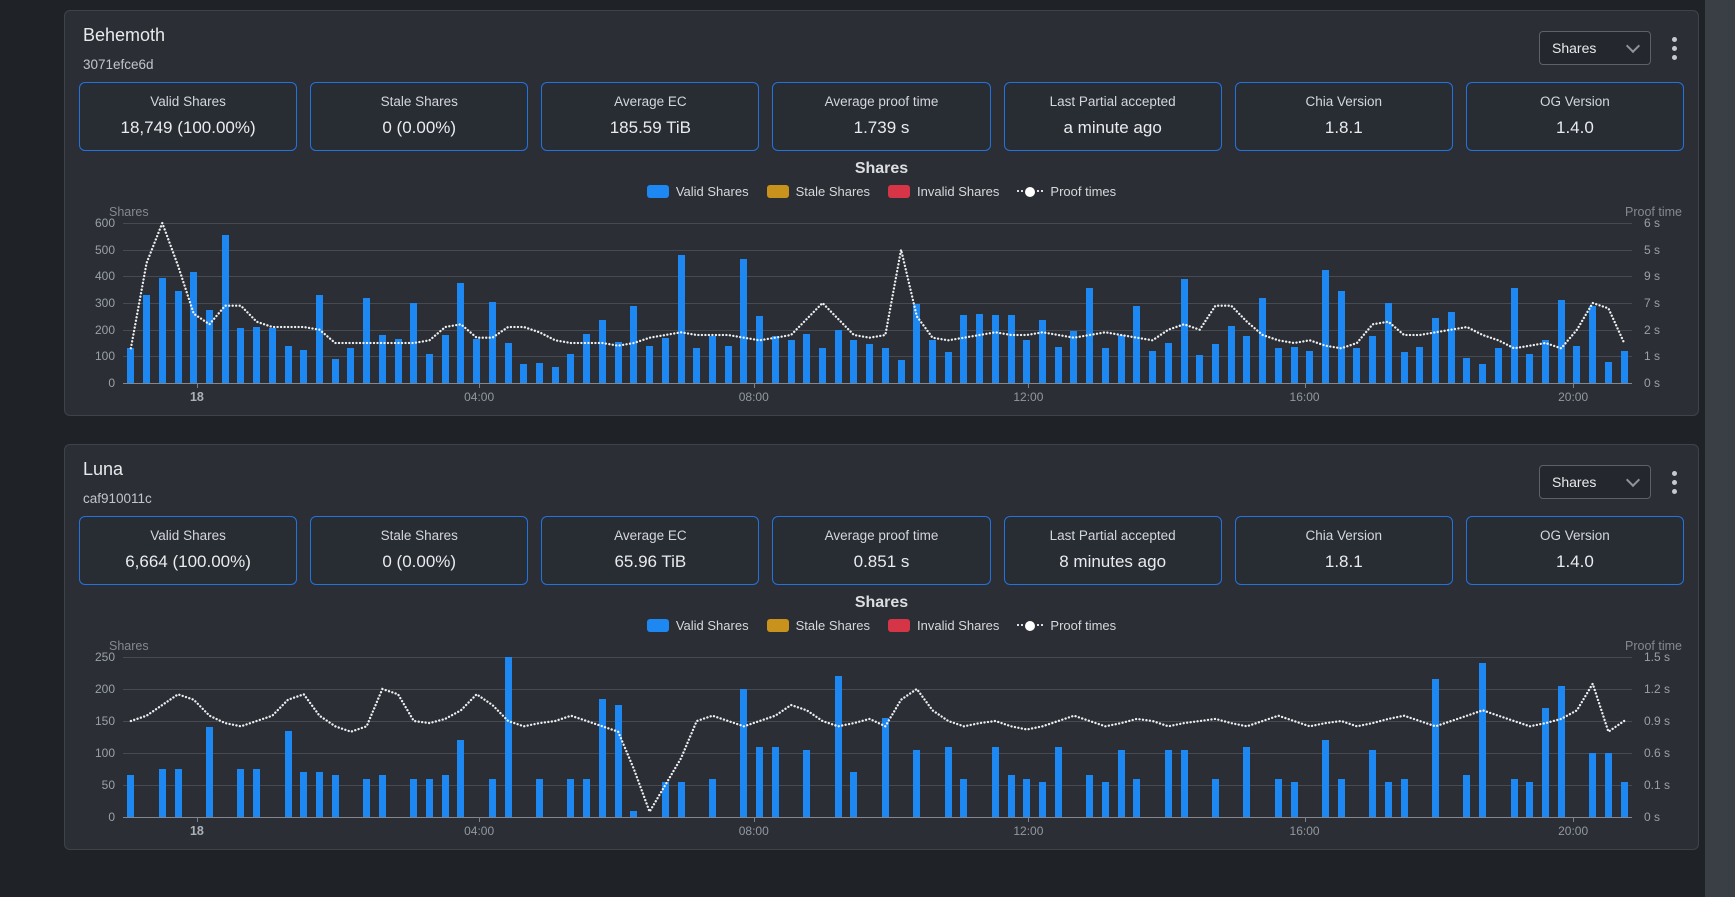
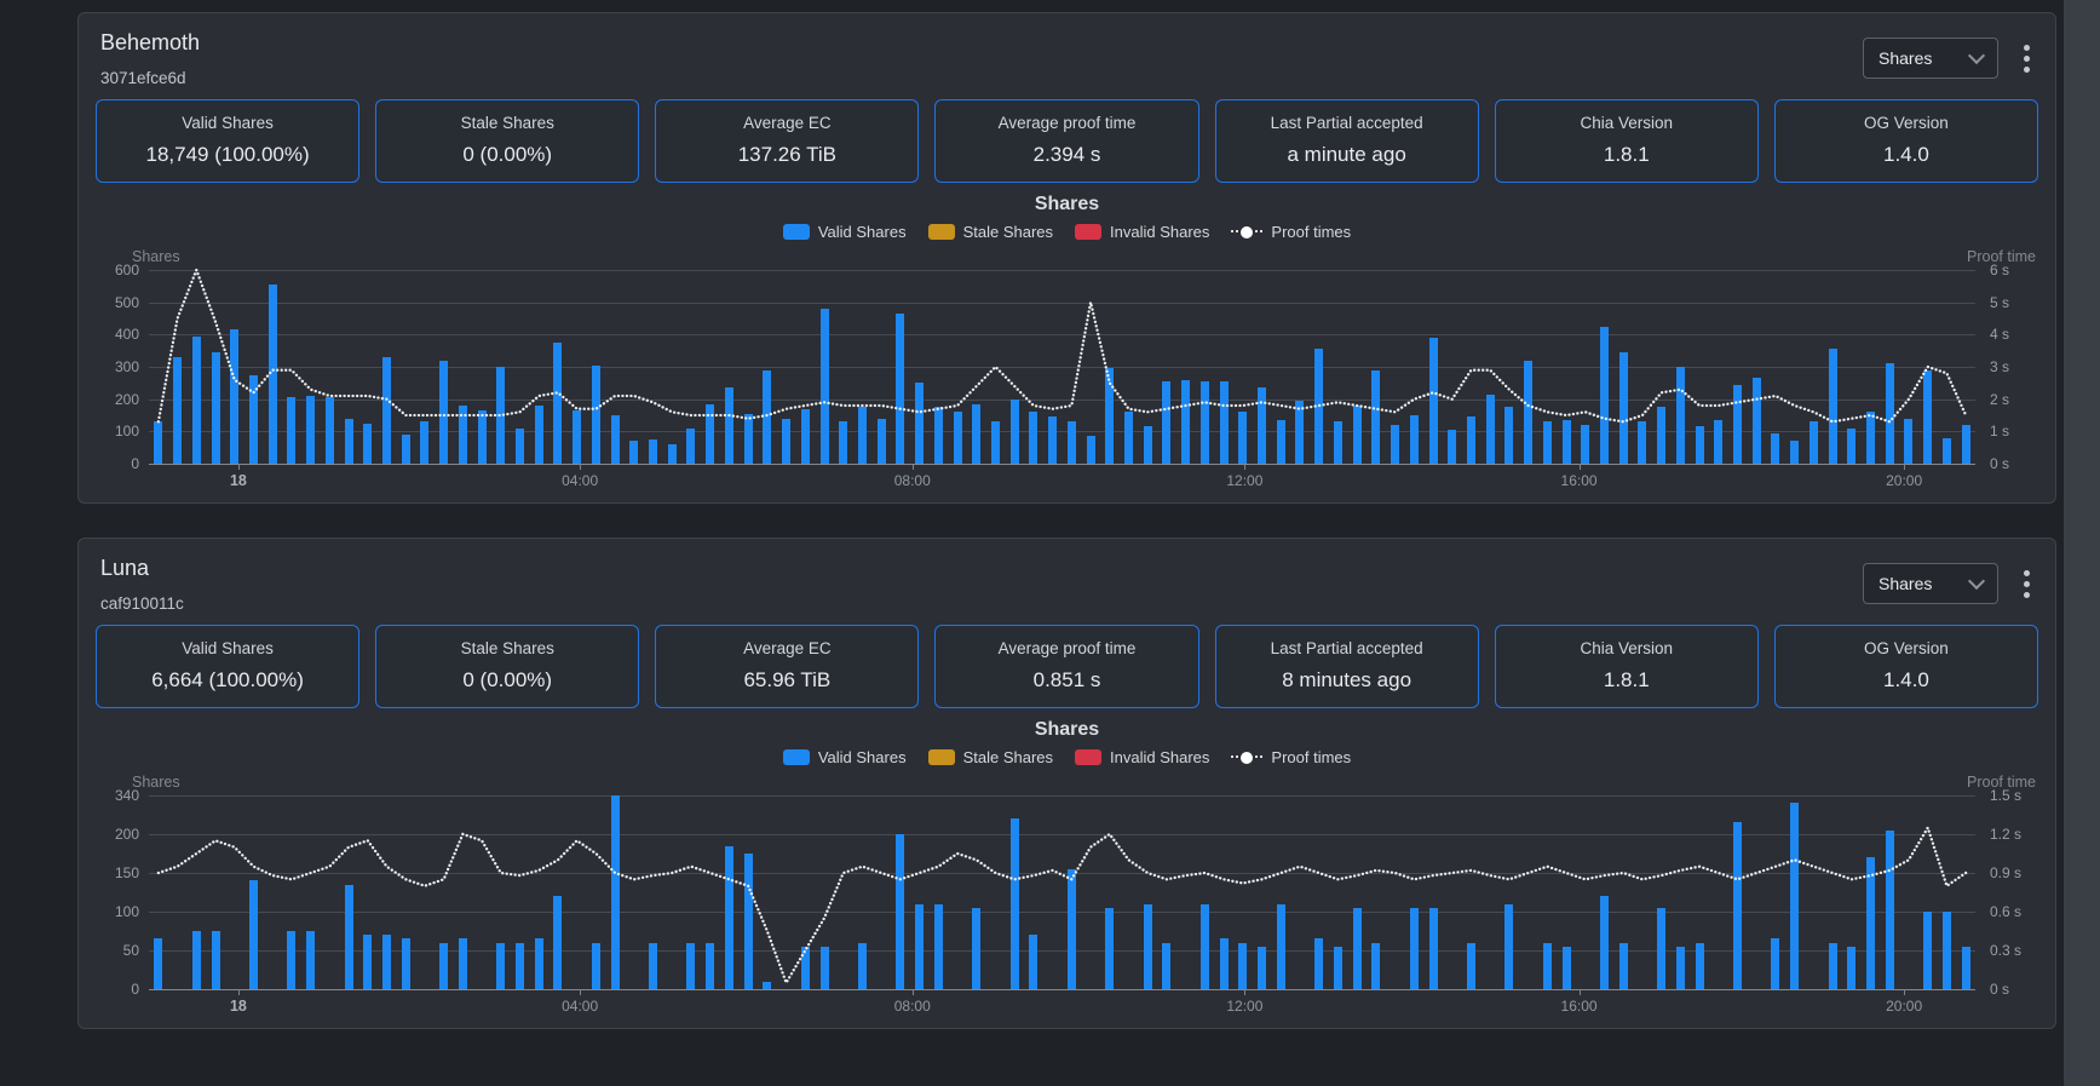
  Behemoth
  3071efce6d
  Shares
  Valid Shares
  18,749 (100.00%)
  Stale Shares
  0 (0.00%)
  Average EC
- 185.59 TiB
+ 137.26 TiB
  Average proof time
- 1.739 s
+ 2.394 s
  Last Partial accepted
  a minute ago
  Chia Version
  1.8.1
  OG Version
  1.4.0
  Shares
  Valid Shares
  Stale Shares
  Invalid Shares
  Proof times
  Shares
  Proof time
  600
  500
  400
  300
  200
  100
  0
  6 s
  5 s
- 9 s
+ 4 s
- 7 s
+ 3 s
  2 s
  1 s
  0 s
  18
  04:00
  08:00
  12:00
  16:00
  20:00
  Luna
  caf910011c
  Shares
  Valid Shares
  6,664 (100.00%)
  Stale Shares
  0 (0.00%)
  Average EC
  65.96 TiB
  Average proof time
  0.851 s
  Last Partial accepted
  8 minutes ago
  Chia Version
  1.8.1
  OG Version
  1.4.0
  Shares
  Valid Shares
  Stale Shares
  Invalid Shares
  Proof times
  Shares
  Proof time
- 250
+ 340
  200
  150
  100
  50
  0
  1.5 s
  1.2 s
  0.9 s
  0.6 s
- 0.1 s
+ 0.3 s
  0 s
  18
  04:00
  08:00
  12:00
  16:00
  20:00
